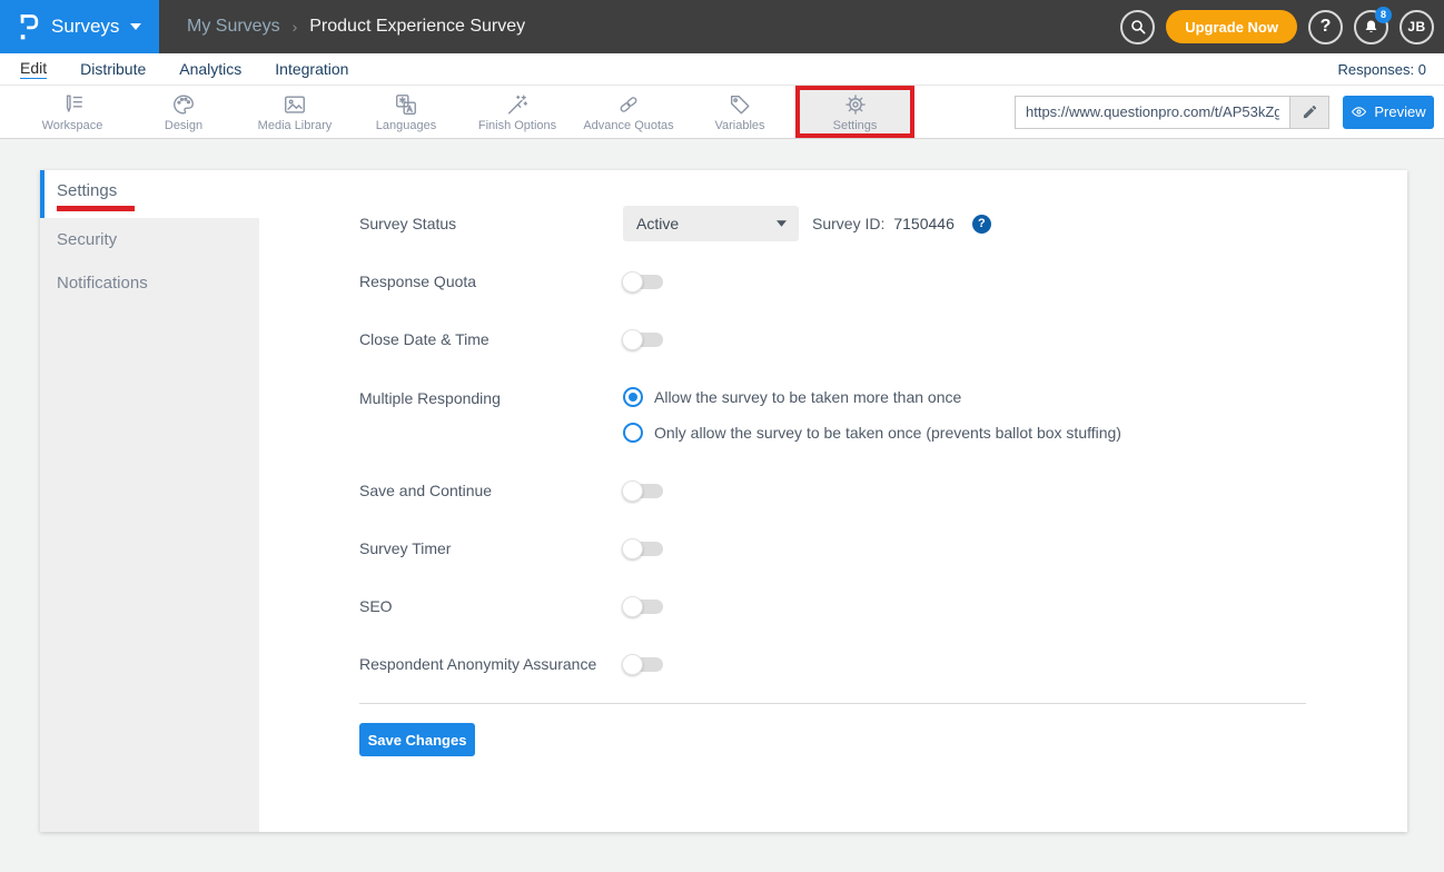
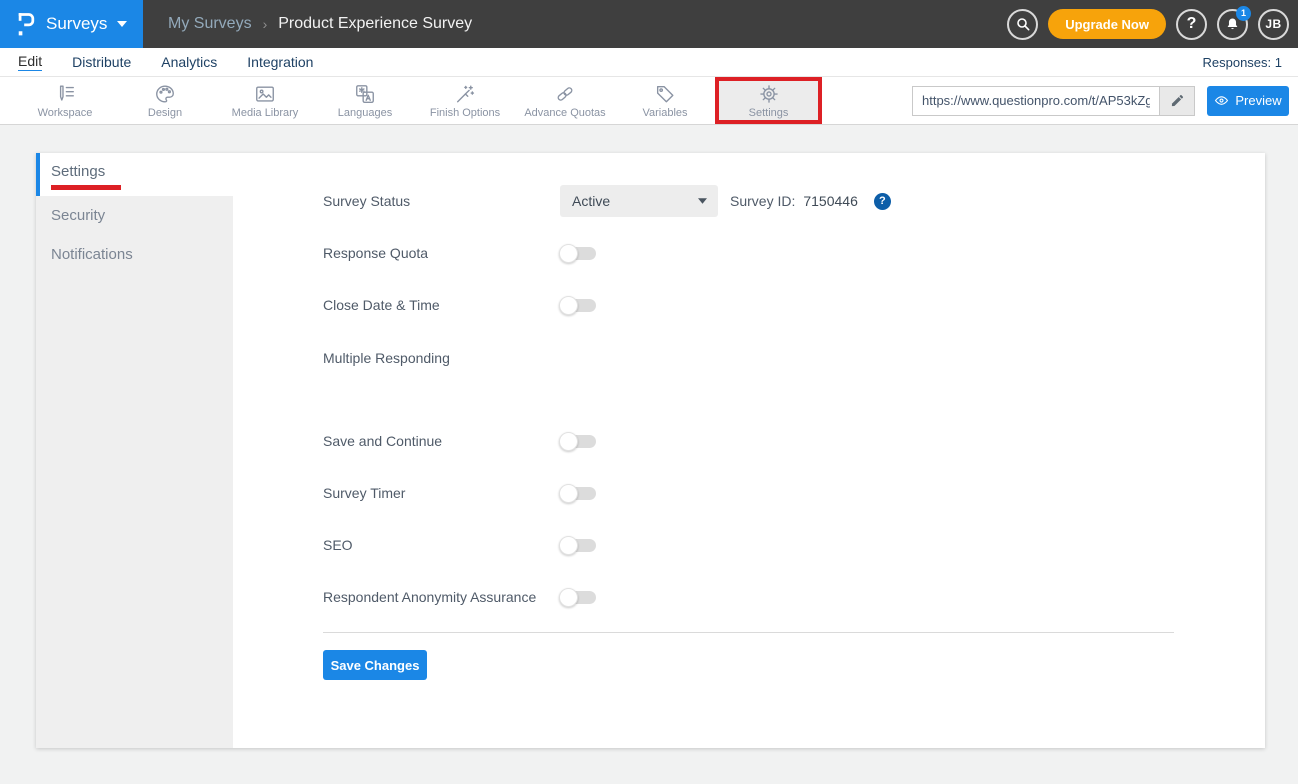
  Surveys
  My Surveys
  ›
  Product Experience Survey
  Upgrade Now
  ?
- 8
+ 1
  JB
  Edit
  Distribute
  Analytics
  Integration
- Responses: 0
+ Responses: 1
  Workspace
  Design
  Media Library
  Languages
  Finish Options
  Advance Quotas
  Variables
  Settings
  https://www.questionpro.com/t/AP53kZg
  Preview
  Settings
  Security
  Notifications
  Survey Status
  Active
  Survey ID:
  7150446
  ?
  Response Quota
  Close Date & Time
  Multiple Responding
- Allow the survey to be taken more than once
- Only allow the survey to be taken once (prevents ballot box stuffing)
  Save and Continue
  Survey Timer
  SEO
  Respondent Anonymity Assurance
  Save Changes
